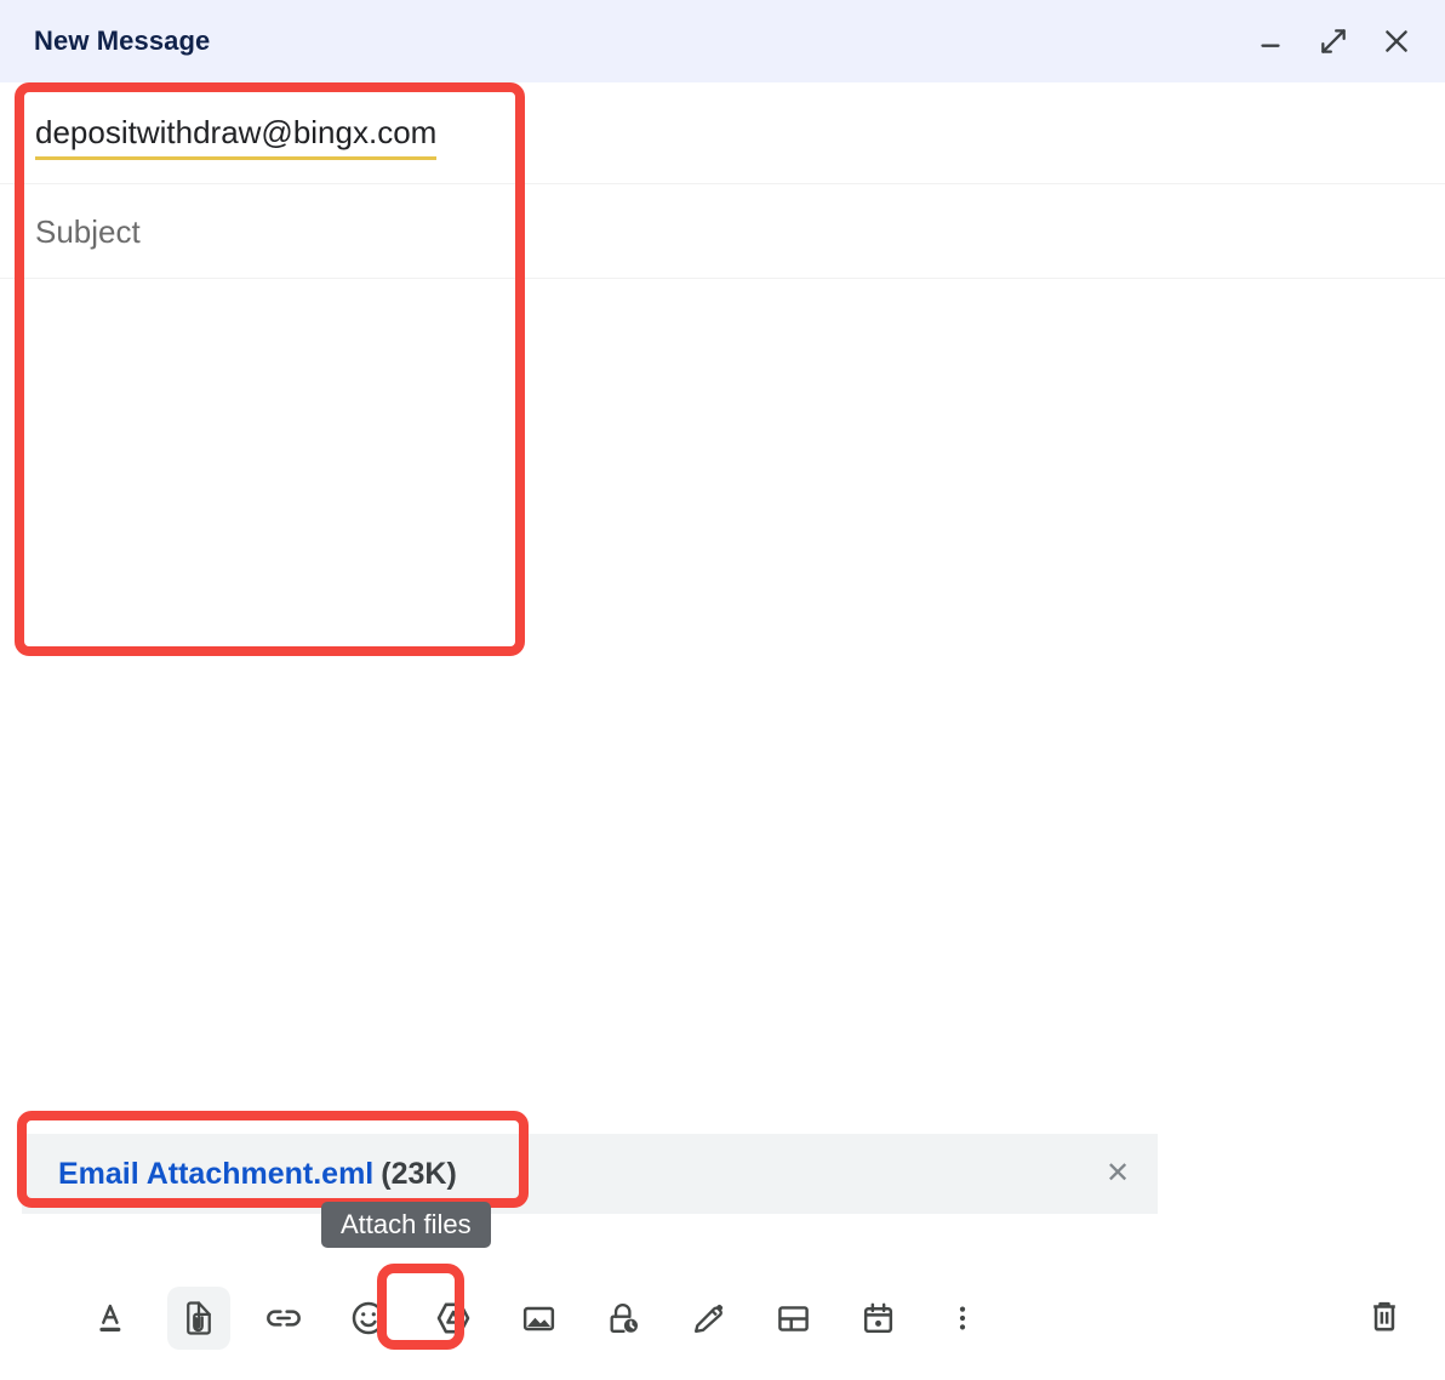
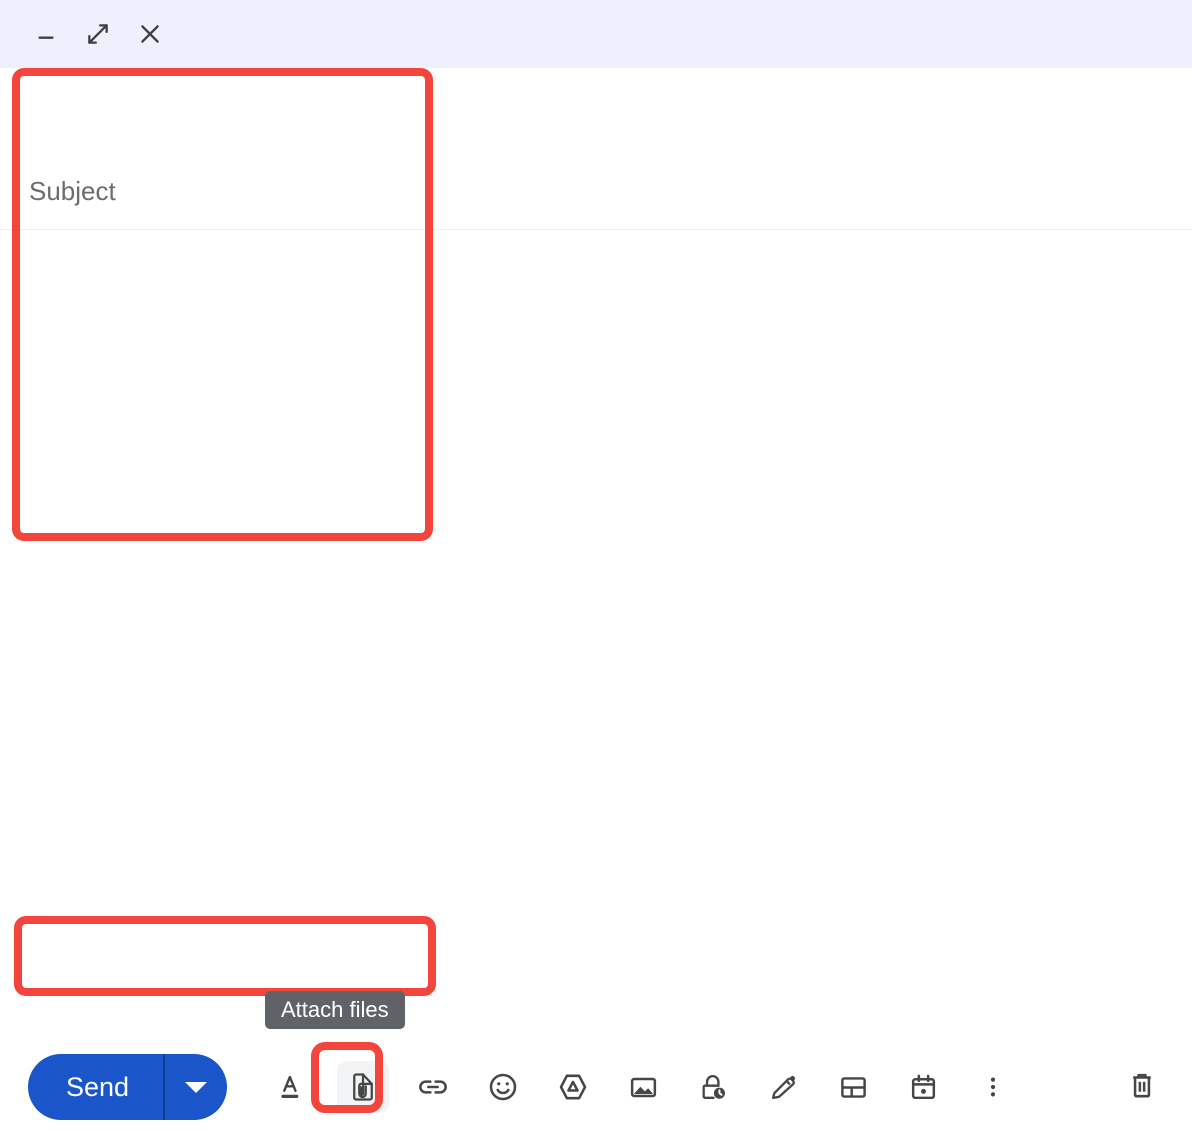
- New Message
- depositwithdraw@bingx.com
  Subject
- Email Attachment.eml (23K)
- ✕
  Attach files
+ Send
